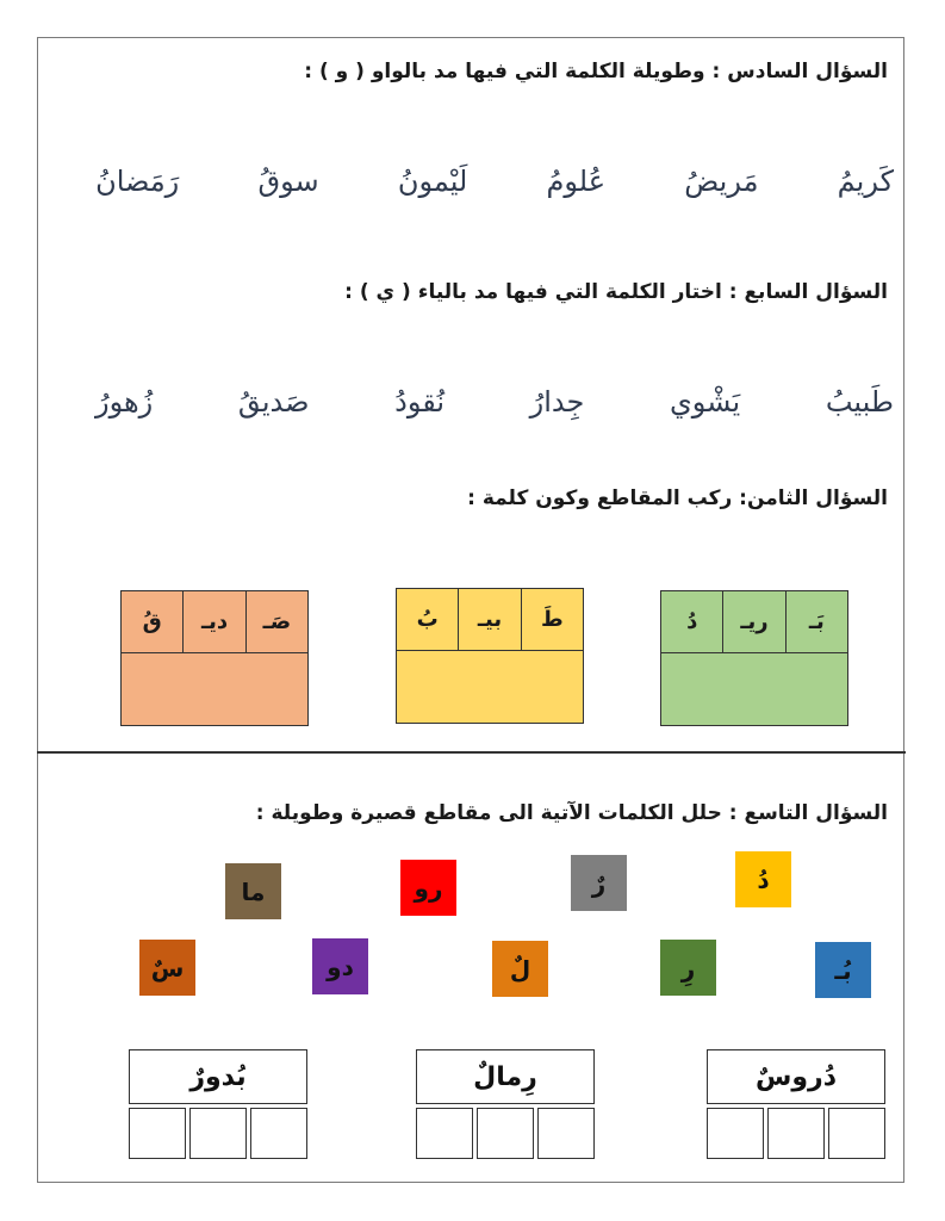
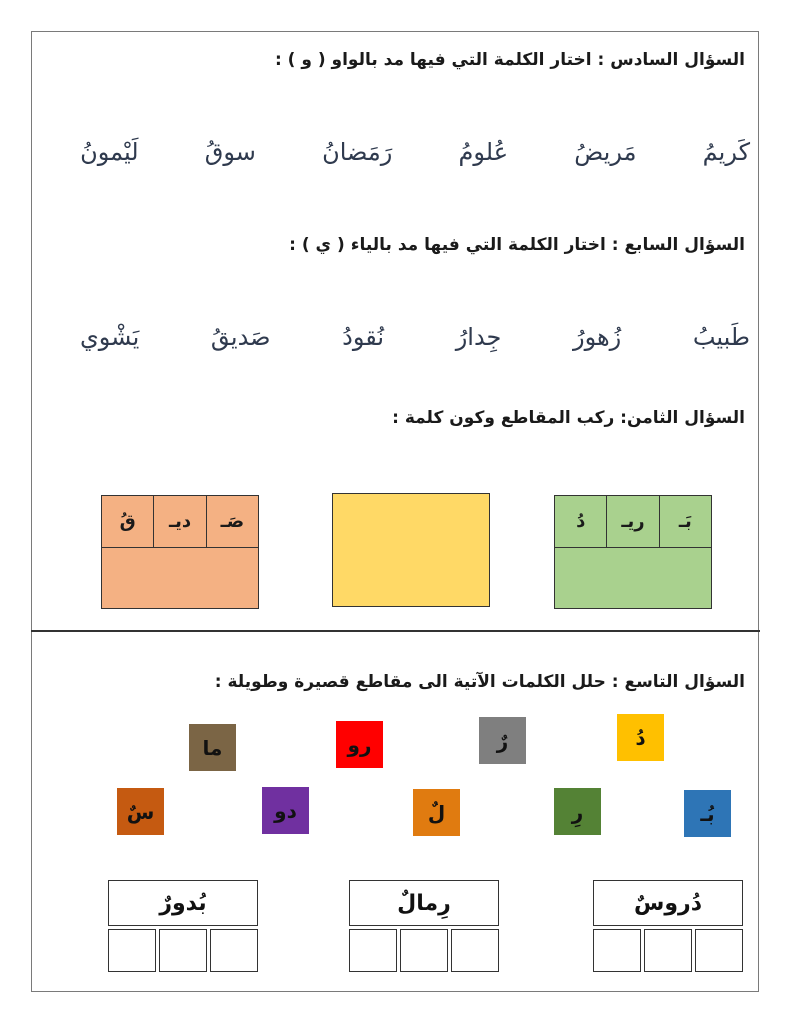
- السؤال السادس : وطويلة الكلمة التي فيها مد بالواو ( و ) :
+ السؤال السادس : اختار الكلمة التي فيها مد بالواو ( و ) :
  كَريمُ
  مَريضُ
  عُلومُ
- لَيْمونُ
+ رَمَضانُ
  سوقُ
- رَمَضانُ
+ لَيْمونُ
  السؤال السابع : اختار الكلمة التي فيها مد بالياء ( ي ) :
  طَبيبُ
- يَشْوي
+ زُهورُ
  جِدارُ
  نُقودُ
  صَديقُ
- زُهورُ
+ يَشْوي
  السؤال الثامن: ركب المقاطع وكون كلمة :
  بَـ
  ريـ
  دُ
- طَ
- بيـ
- بُ
  صَـ
  ديـ
  قُ
  السؤال التاسع : حلل الكلمات الآتية الى مقاطع قصيرة وطويلة :
  دُ
  رٌ
  رو
  ما
  بُـ
  رِ
  لٌ
  دو
  سٌ
  دُروسٌ
  رِمالٌ
  بُدورٌ
